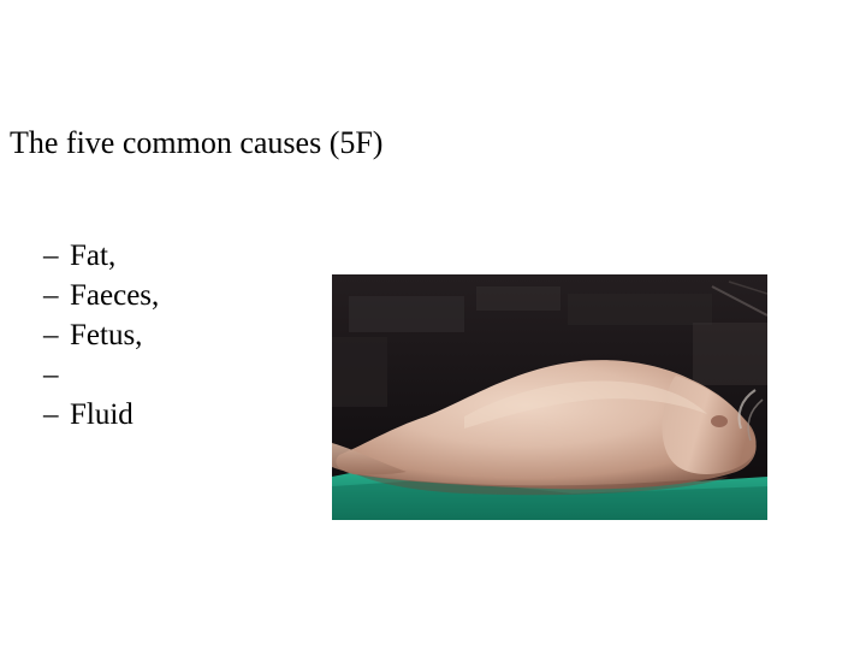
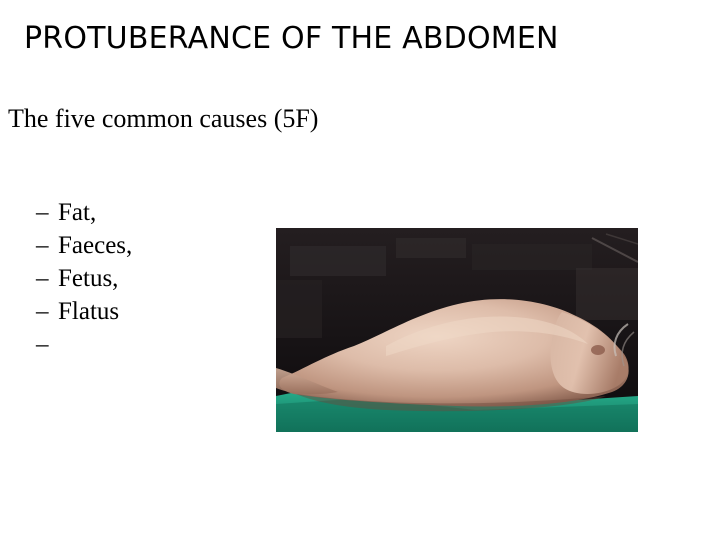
+ PROTUBERANCE OF THE ABDOMEN
  The five common causes (5F)
  –
  Fat,
  –
  Faeces,
  –
  Fetus,
  –
+ Flatus
  –
- Fluid
